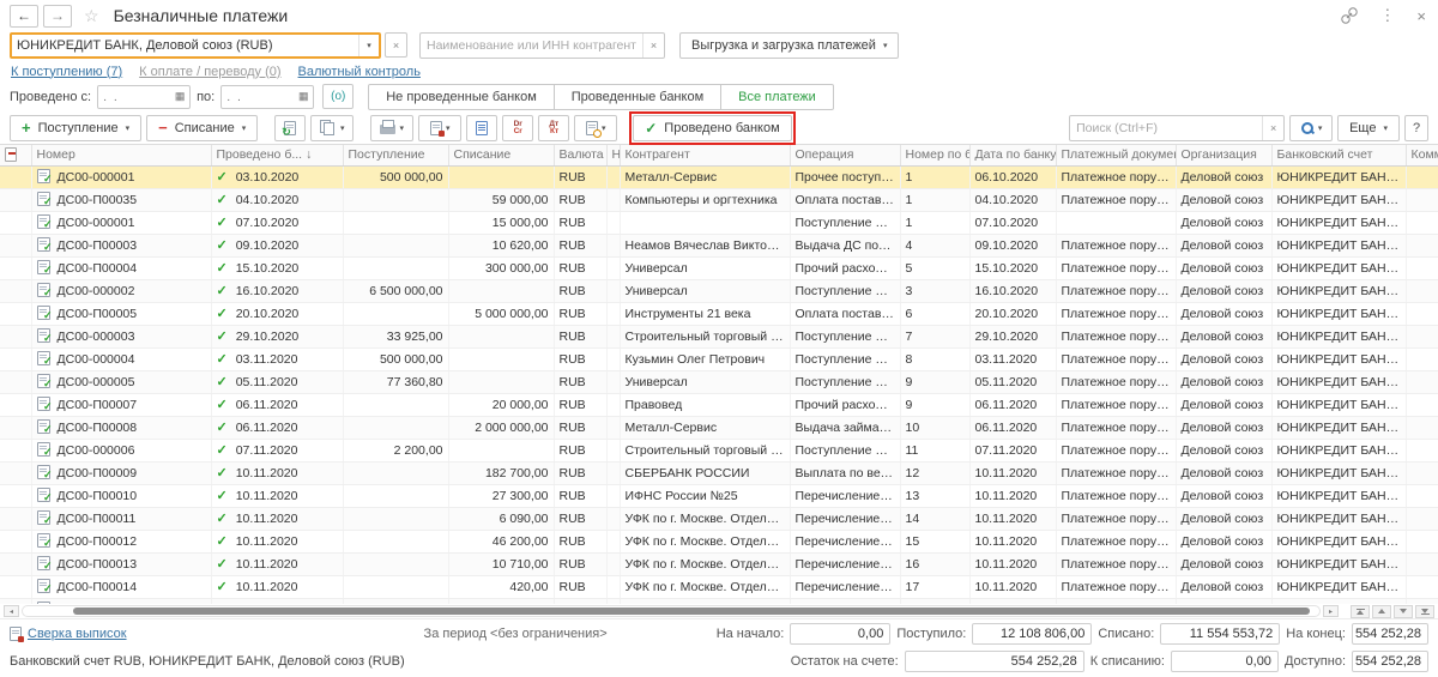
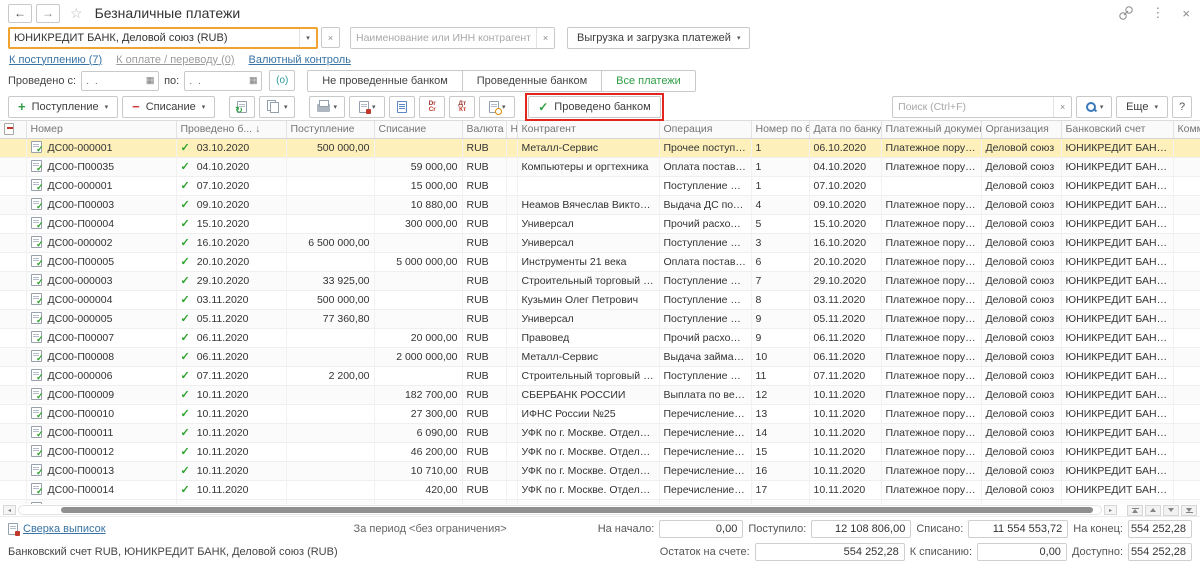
  ←
  →
  ☆
  Безналичные платежи
  ⋮
  ×
  ЮНИКРЕДИТ БАНК, Деловой союз (RUB)
  ×
  Наименование или ИНН контрагент
  ×
  Выгрузка и загрузка платежей
  К поступлению (7)
  К оплате / переводу (0)
  Валютный контроль
  Проведено с:
  . .
  ▦
  по:
  . .
  ▦
  (о)
  Не проведенные банком
  Проведенные банком
  Все платежи
  +
  Поступление
  −
  Списание
  ↻
  ✓
  Проведено банком
  Поиск (Ctrl+F)
  ×
  Еще
  ?
  	Номер	Проведено б... ↓	Поступление	Списание	Валюта	Н	Контрагент	Операция	Номер по б	Дата по банку	Платежный докуме	Организация	Банковский счет	Ком
  	ДС00-000001	✓ 03.10.2020	500 000,00		RUB		Металл-Сервис	Прочее поступлен	1	06.10.2020	Платежное поручен	Деловой союз	ЮНИКРЕДИТ БАНК, Д
  	ДС00-П00035	✓ 04.10.2020		59 000,00	RUB		Компьютеры и оргтехника	Оплата поставщи	1	04.10.2020	Платежное поручен	Деловой союз	ЮНИКРЕДИТ БАНК, Д
  	ДС00-000001	✓ 07.10.2020		15 000,00	RUB			Поступление ДС и	1	07.10.2020		Деловой союз	ЮНИКРЕДИТ БАНК, Д
- 	ДС00-П00003	✓ 09.10.2020		10 620,00	RUB		Неамов Вячеслав Викторов	Выдача ДС подот	4	09.10.2020	Платежное поручен	Деловой союз	ЮНИКРЕДИТ БАНК, Д
+ 	ДС00-П00003	✓ 09.10.2020		10 880,00	RUB		Неамов Вячеслав Викторов	Выдача ДС подот	4	09.10.2020	Платежное поручен	Деловой союз	ЮНИКРЕДИТ БАНК, Д
  	ДС00-П00004	✓ 15.10.2020		300 000,00	RUB		Универсал	Прочий расход ДС	5	15.10.2020	Платежное поручен	Деловой союз	ЮНИКРЕДИТ БАНК, Д
  	ДС00-000002	✓ 16.10.2020	6 500 000,00		RUB		Универсал	Поступление по к	3	16.10.2020	Платежное поручен	Деловой союз	ЮНИКРЕДИТ БАНК, Д
  	ДС00-П00005	✓ 20.10.2020		5 000 000,00	RUB		Инструменты 21 века	Оплата поставщи	6	20.10.2020	Платежное поручен	Деловой союз	ЮНИКРЕДИТ БАНК, Д
  	ДС00-000003	✓ 29.10.2020	33 925,00		RUB		Строительный торговый до	Поступление опл	7	29.10.2020	Платежное поручен	Деловой союз	ЮНИКРЕДИТ БАНК, Д
  	ДС00-000004	✓ 03.11.2020	500 000,00		RUB		Кузьмин Олег Петрович	Поступление по к	8	03.11.2020	Платежное поручен	Деловой союз	ЮНИКРЕДИТ БАНК, Д
  	ДС00-000005	✓ 05.11.2020	77 360,80		RUB		Универсал	Поступление опл	9	05.11.2020	Платежное поручен	Деловой союз	ЮНИКРЕДИТ БАНК, Д
  	ДС00-П00007	✓ 06.11.2020		20 000,00	RUB		Правовед	Прочий расход ДС	9	06.11.2020	Платежное поручен	Деловой союз	ЮНИКРЕДИТ БАНК, Д
  	ДС00-П00008	✓ 06.11.2020		2 000 000,00	RUB		Металл-Сервис	Выдача займа кон	10	06.11.2020	Платежное поручен	Деловой союз	ЮНИКРЕДИТ БАНК, Д
  	ДС00-000006	✓ 07.11.2020	2 200,00		RUB		Строительный торговый дом	Поступление опла	11	07.11.2020	Платежное поручен	Деловой союз	ЮНИКРЕДИТ БАНК, Д
  	ДС00-П00009	✓ 10.11.2020		182 700,00	RUB		СБЕРБАНК РОССИИ	Выплата по ведом	12	10.11.2020	Платежное поручен	Деловой союз	ЮНИКРЕДИТ БАНК, Д
  	ДС00-П00010	✓ 10.11.2020		27 300,00	RUB		ИФНС России №25	Перечисление на	13	10.11.2020	Платежное поручен	Деловой союз	ЮНИКРЕДИТ БАНК, Д
  	ДС00-П00011	✓ 10.11.2020		6 090,00	RUB		УФК по г. Москве. Отделени	Перечисление на	14	10.11.2020	Платежное поручен	Деловой союз	ЮНИКРЕДИТ БАНК, Д
  	ДС00-П00012	✓ 10.11.2020		46 200,00	RUB		УФК по г. Москве. Отделени	Перечисление на	15	10.11.2020	Платежное поручен	Деловой союз	ЮНИКРЕДИТ БАНК, Д
  	ДС00-П00013	✓ 10.11.2020		10 710,00	RUB		УФК по г. Москве. Отделени	Перечисление на	16	10.11.2020	Платежное поручен	Деловой союз	ЮНИКРЕДИТ БАНК, Д
  	ДС00-П00014	✓ 10.11.2020		420,00	RUB		УФК по г. Москве. Отделени	Перечисление на	17	10.11.2020	Платежное поручен	Деловой союз	ЮНИКРЕДИТ БАНК, Д
  Сверка выписок
  За период <без ограничения>
  На начало:
  0,00
  Поступило:
  12 108 806,00
  Списано:
  11 554 553,72
  На конец:
  554 252,28
  Банковский счет RUB, ЮНИКРЕДИТ БАНК, Деловой союз (RUB)
  Остаток на счете:
  554 252,28
  К списанию:
  0,00
  Доступно:
  554 252,28
